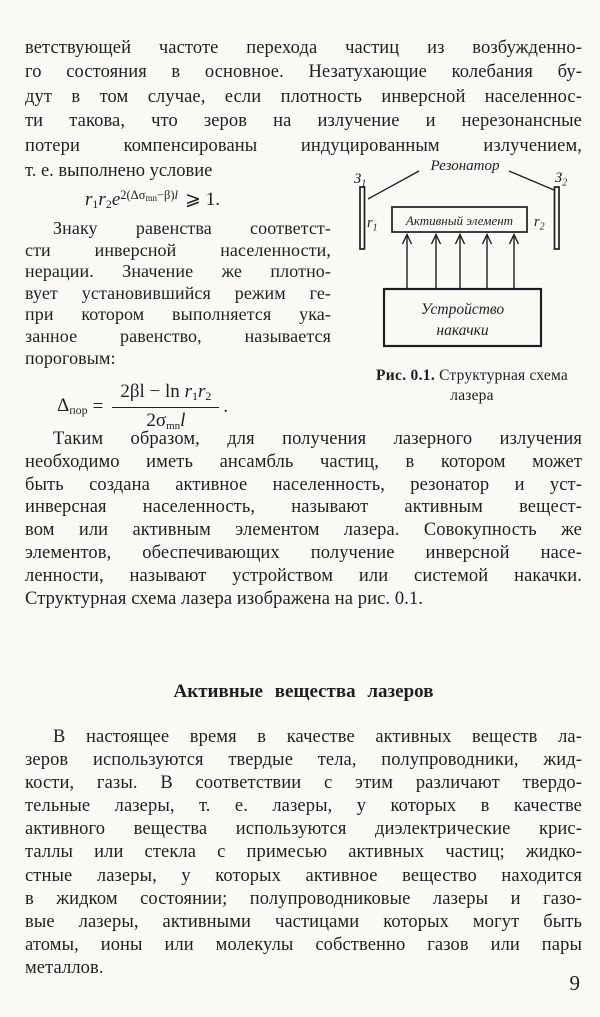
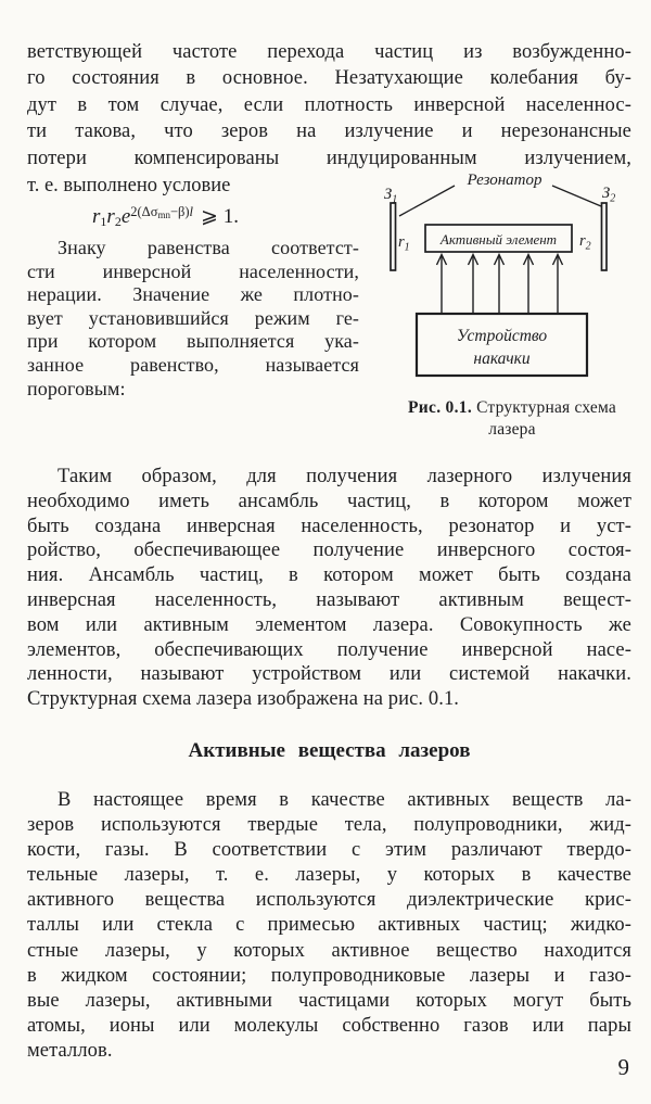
  ветствующей частоте перехода частиц из возбужденно-
  го состояния в основное. Незатухающие колебания бу-
  дут в том случае, если плотность инверсной населеннос-
  ти такова, что зеров на излучение и нерезонансные
  потери компенсированы индуцированным излучением,
  т. е. выполнено условие
  r1r2e2(Δσmn−β)l ⩾ 1.
  Знаку равенства соответст-
  сти инверсной населенности,
  нерации. Значение же плотно-
  вует установившийся режим ге-
  при котором выполняется ука-
  занное равенство, называется
  пороговым:
- Δпор
- =
- 2βl − ln r1r2
- 2σmnl
- .
  Резонатор
  З1
  З2
  r1
  r2
  Активный элемент
  Устройство
  накачки
  Рис. 0.1. Структурная схема
  лазера
  Таким образом, для получения лазерного излучения
  необходимо иметь ансамбль частиц, в котором может
- быть создана активное населенность, резонатор и уст-
+ быть создана инверсная населенность, резонатор и уст-
+ ройство, обеспечивающее получение инверсного состоя-
+ ния. Ансамбль частиц, в котором может быть создана
  инверсная населенность, называют активным вещест-
  вом или активным элементом лазера. Совокупность же
  элементов, обеспечивающих получение инверсной насе-
  ленности, называют устройством или системой накачки.
  Структурная схема лазера изображена на рис. 0.1.
  Активные вещества лазеров
  В настоящее время в качестве активных веществ ла-
  зеров используются твердые тела, полупроводники, жид-
  кости, газы. В соответствии с этим различают твердо-
  тельные лазеры, т. е. лазеры, у которых в качестве
  активного вещества используются диэлектрические крис-
  таллы или стекла с примесью активных частиц; жидко-
  стные лазеры, у которых активное вещество находится
  в жидком состоянии; полупроводниковые лазеры и газо-
  вые лазеры, активными частицами которых могут быть
  атомы, ионы или молекулы собственно газов или пары
  металлов.
  9
